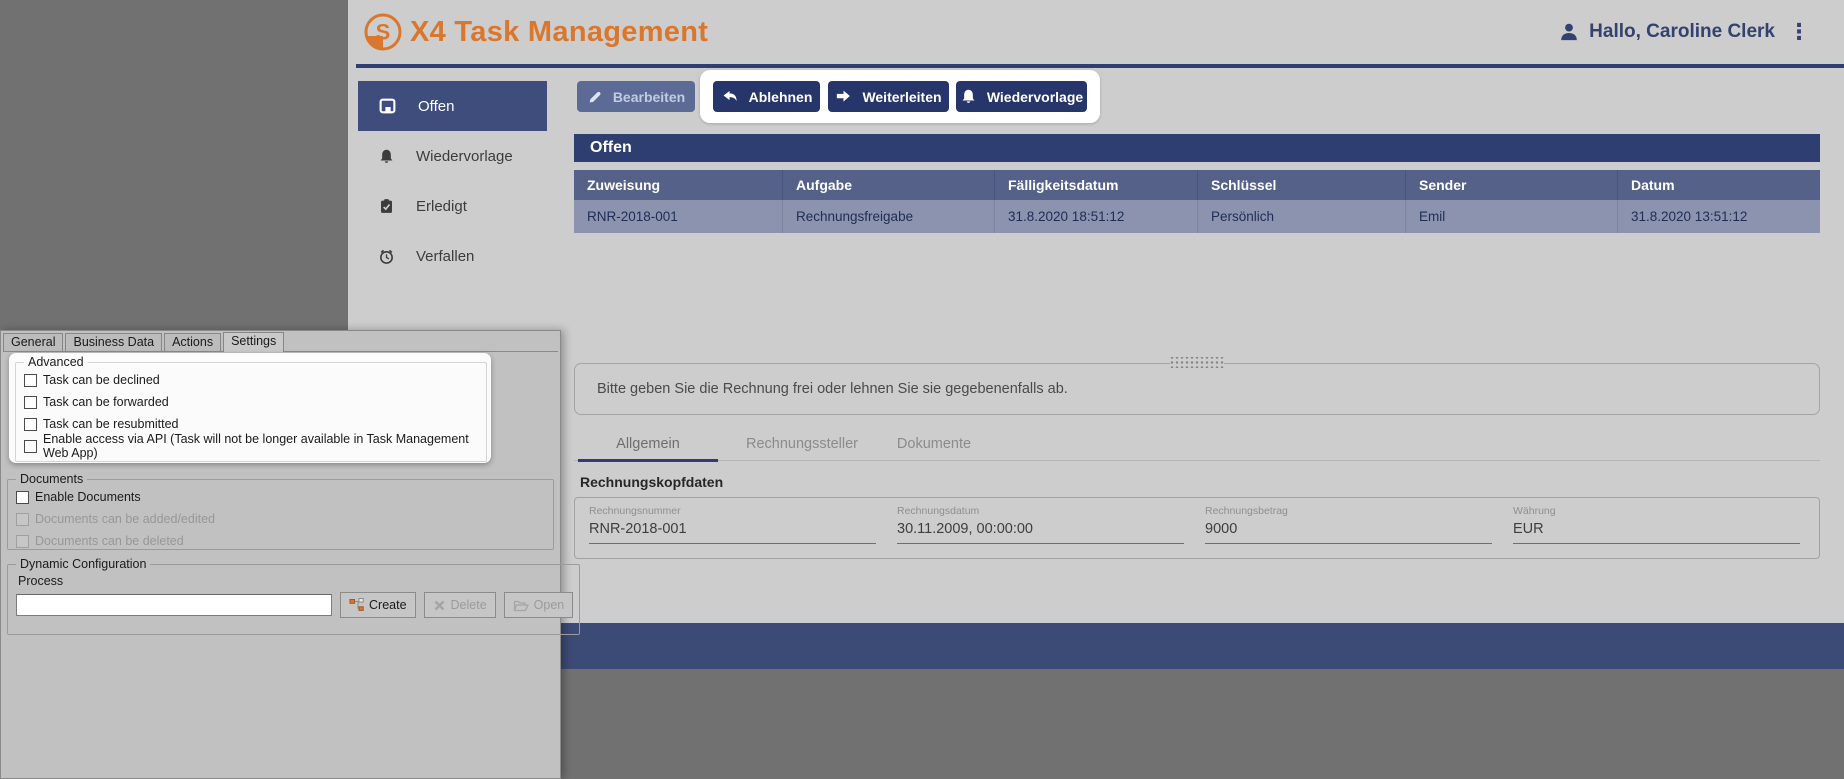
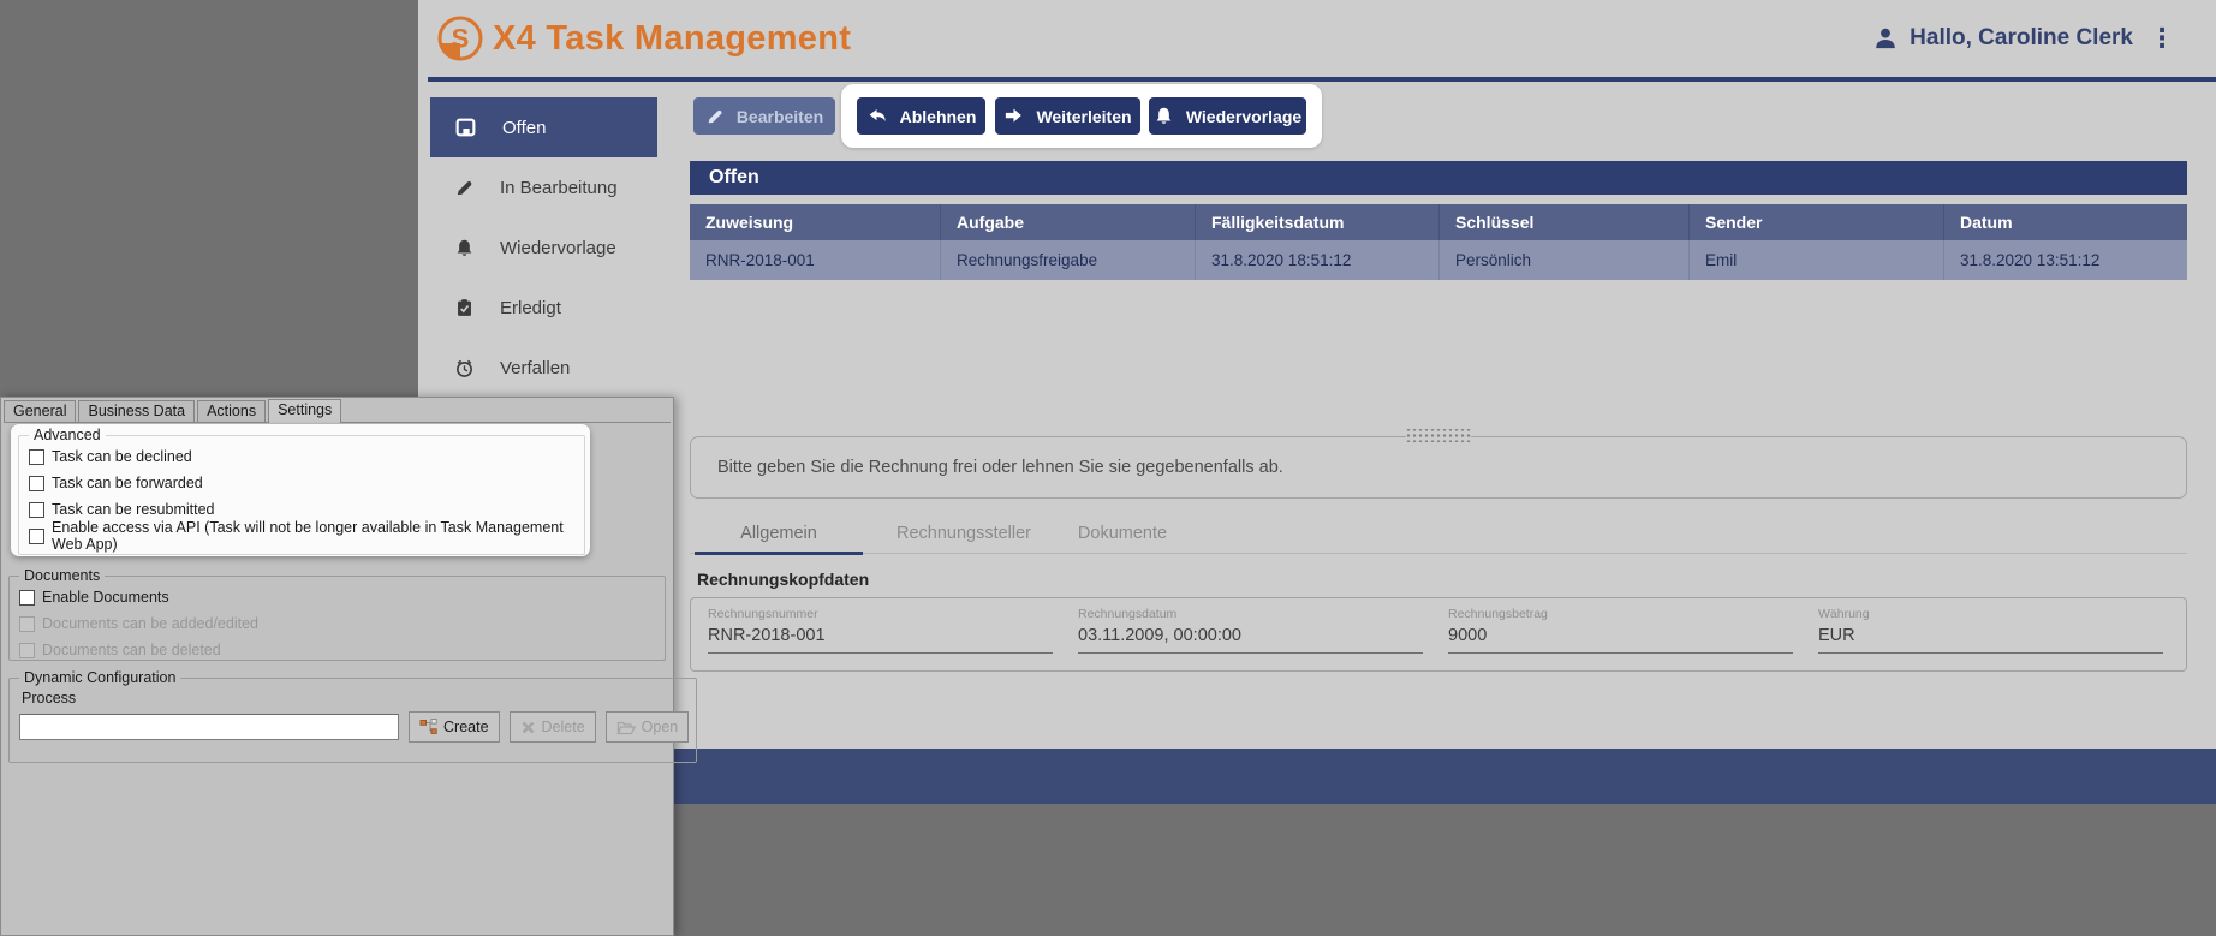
  S
  X4 Task Management
  Hallo, Caroline Clerk
  ⋮
  Offen
+ In Bearbeitung
  Wiedervorlage
  Erledigt
  Verfallen
  Bearbeiten
  Ablehnen
  Weiterleiten
  Wiedervorlage
  Offen
  Zuweisung
  Aufgabe
  Fälligkeitsdatum
  Schlüssel
  Sender
  Datum
  RNR-2018-001
  Rechnungsfreigabe
  31.8.2020 18:51:12
  Persönlich
  Emil
  31.8.2020 13:51:12
  Bitte geben Sie die Rechnung frei oder lehnen Sie sie gegebenenfalls ab.
  Allgemein
  Rechnungssteller
  Dokumente
  Rechnungskopfdaten
  Rechnungsnummer
  RNR-2018-001
  Rechnungsdatum
- 30.11.2009, 00:00:00
+ 03.11.2009, 00:00:00
  Rechnungsbetrag
  9000
  Währung
  EUR
  General
  Business Data
  Actions
  Settings
  Advanced
  Task can be declined
  Task can be forwarded
  Task can be resubmitted
  Enable access via API (Task will not be longer available in Task Management Web App)
  Documents
  Enable Documents
  Documents can be added/edited
  Documents can be deleted
  Dynamic Configuration
  Process
  Create
  Delete
  Open
